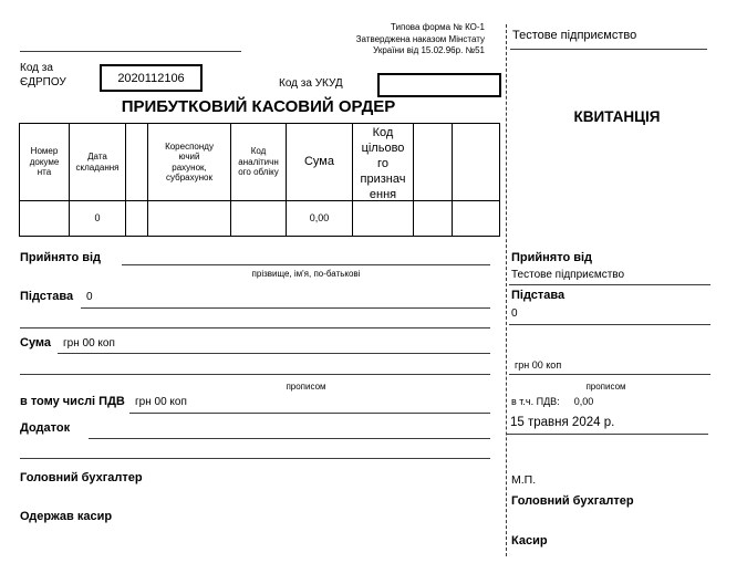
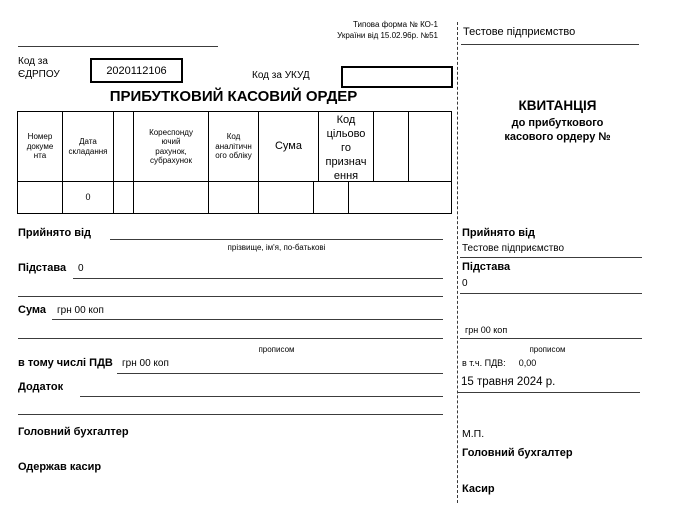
  Типова форма № КО-1
- Затверджена наказом Мінстату
  України від 15.02.96р. №51
  Код за
  ЄДРПОУ
  2020112106
  Код за УКУД
  ПРИБУТКОВИЙ КАСОВИЙ ОРДЕР
  Номер
  докуме
  нта
  Дата
  складання
  Кореспонду
  ючий
  рахунок,
  субрахунок
  Код
  аналітичн
  ого обліку
  Сума
  Код
  цільово
  го
  признач
  ення
  0
- 0,00
  Прийнято від
  прізвище, ім'я, по-батькові
  Підстава
  0
  Сума
  грн 00 коп
  прописом
  в тому числі ПДВ
  грн 00 коп
  Додаток
  Головний бухгалтер
  Одержав касир
  Тестове підприємство
  КВИТАНЦІЯ
+ до прибуткового
+ касового ордеру №
  Прийнято від
  Тестове підприємство
  Підстава
  0
  грн 00 коп
  прописом
  в т.ч. ПДВ: 0,00
  15 травня 2024 р.
  М.П.
  Головний бухгалтер
  Касир
